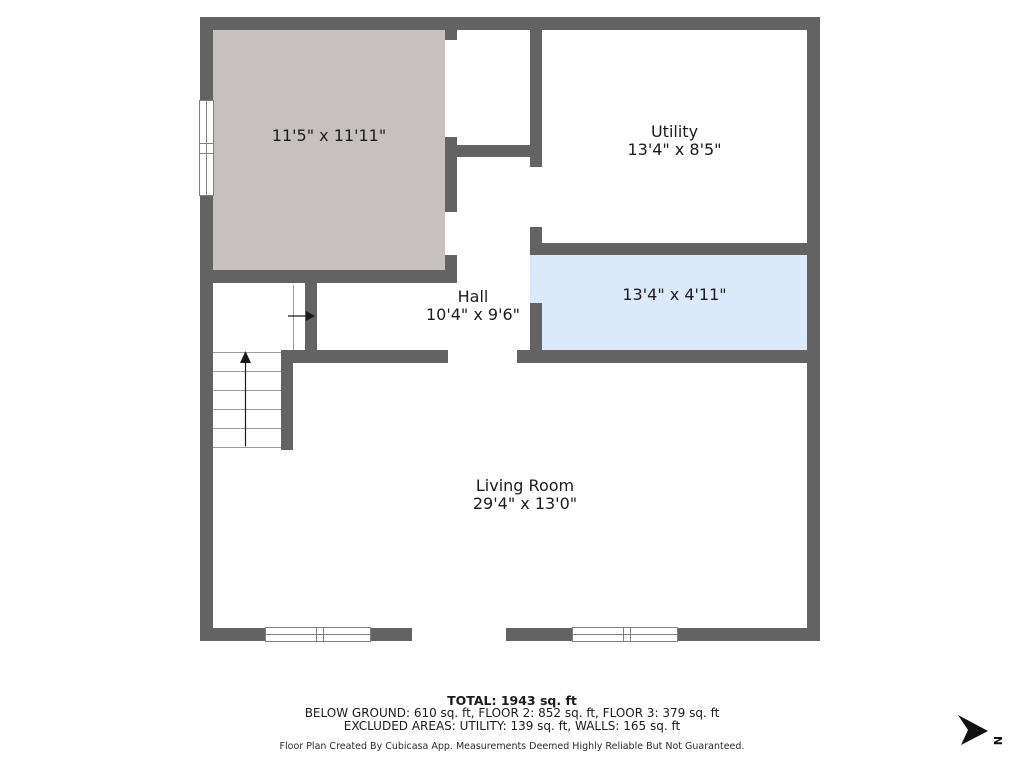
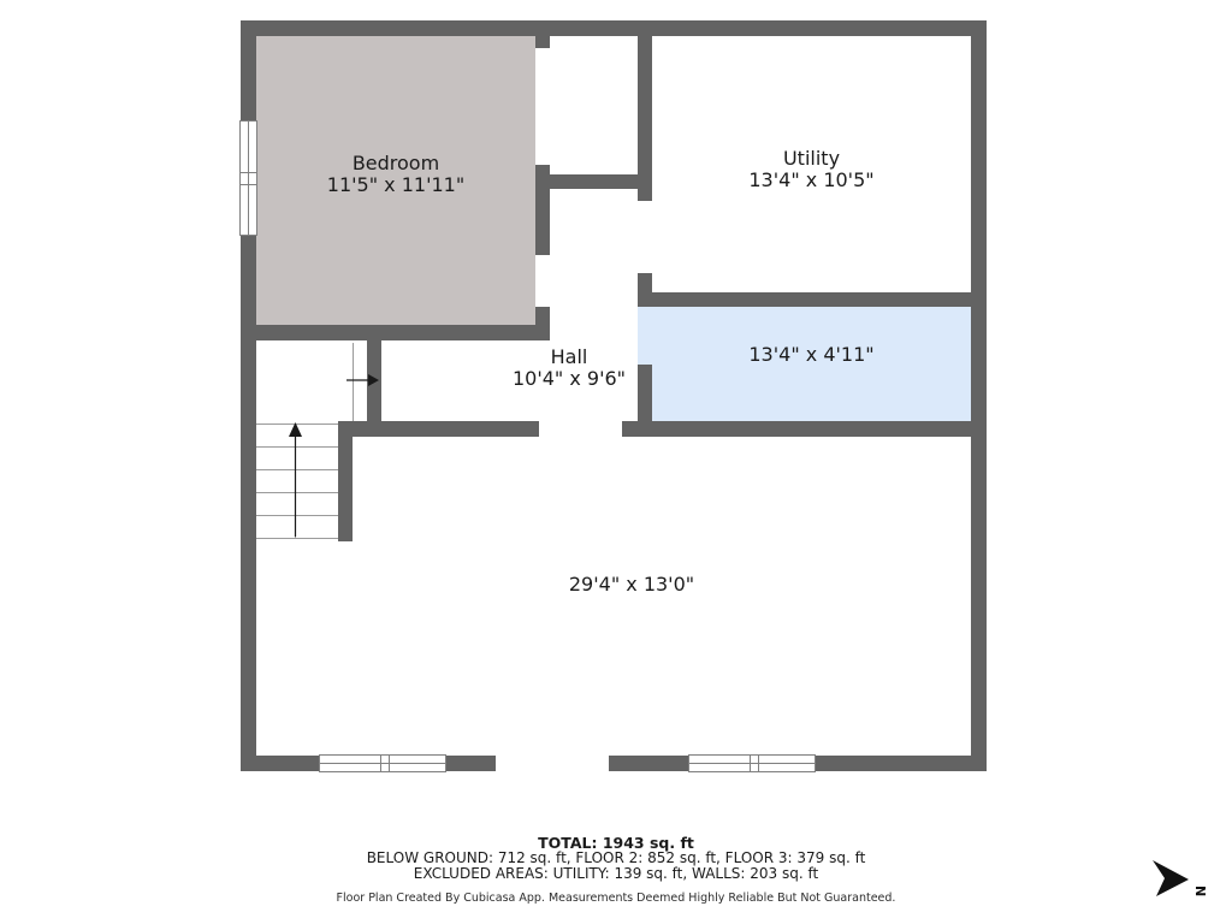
+ Bedroom
  11'5" x 11'11"
  Utility
- 13'4" x 8'5"
+ 13'4" x 10'5"
  Hall
  10'4" x 9'6"
  13'4" x 4'11"
- Living Room
  29'4" x 13'0"
  TOTAL: 1943 sq. ft
- BELOW GROUND: 610 sq. ft, FLOOR 2: 852 sq. ft, FLOOR 3: 379 sq. ft
+ BELOW GROUND: 712 sq. ft, FLOOR 2: 852 sq. ft, FLOOR 3: 379 sq. ft
- EXCLUDED AREAS: UTILITY: 139 sq. ft, WALLS: 165 sq. ft
+ EXCLUDED AREAS: UTILITY: 139 sq. ft, WALLS: 203 sq. ft
  Floor Plan Created By Cubicasa App. Measurements Deemed Highly Reliable But Not Guaranteed.
